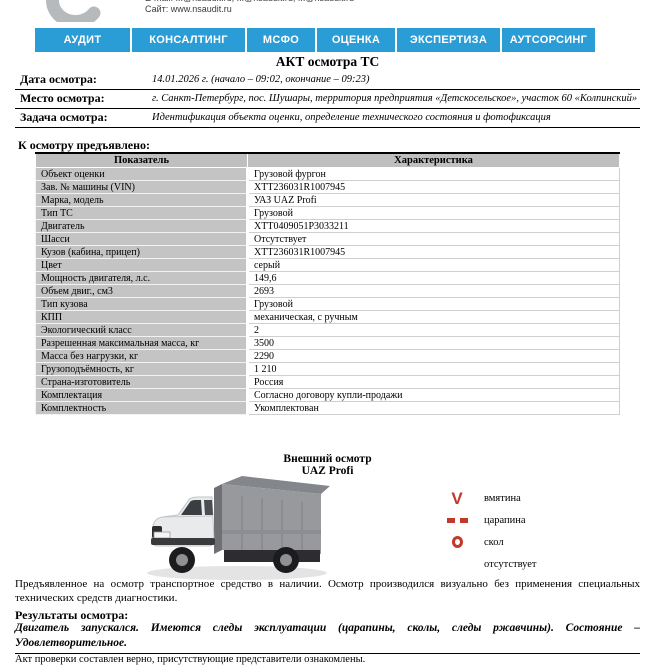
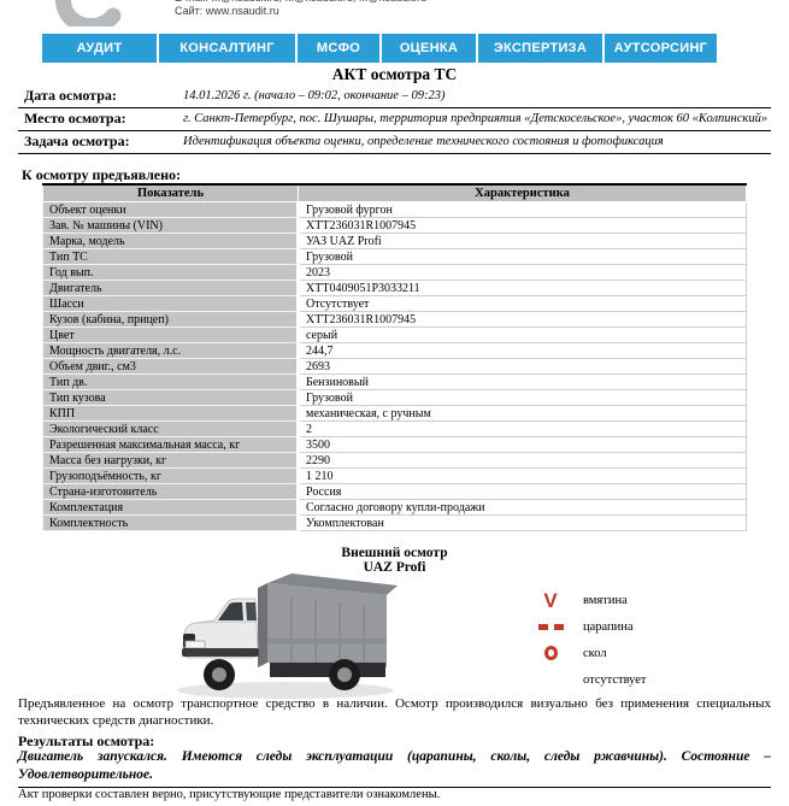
  Сайт: www.nsaudit.ru
  АУДИТ
  КОНСАЛТИНГ
  МСФО
  ОЦЕНКА
  ЭКСПЕРТИЗА
  АУТСОРСИНГ
  АКТ осмотра ТС
  Дата осмотра:
  14.01.2026 г. (начало – 09:02, окончание – 09:23)
  Место осмотра:
  г. Санкт-Петербург, пос. Шушары, территория предприятия «Детскосельское», участок 60 «Колпинский»
  Задача осмотра:
  Идентификация объекта оценки, определение технического состояния и фотофиксация
  К осмотру предъявлено:
  Показатель	Характеристика
  Объект оценки	Грузовой фургон
  Зав. № машины (VIN)	XTT236031R1007945
  Марка, модель	УАЗ UAZ Profi
  Тип ТС	Грузовой
+ Год вып.	2023
  Двигатель	XTT0409051P3033211
  Шасси	Отсутствует
  Кузов (кабина, прицеп)	XTT236031R1007945
  Цвет	серый
- Мощность двигателя, л.с.	149,6
+ Мощность двигателя, л.с.	244,7
  Объем двиг., см3	2693
+ Тип дв.	Бензиновый
  Тип кузова	Грузовой
  КПП	механическая, с ручным
  Экологический класс	2
  Разрешенная максимальная масса, кг	3500
  Масса без нагрузки, кг	2290
  Грузоподъёмность, кг	1 210
  Страна-изготовитель	Россия
  Комплектация	Согласно договору купли-продажи
  Комплектность	Укомплектован
  Внешний осмотр
  UAZ Profi
  V
  вмятина
  царапина
  скол
  отсутствует
  Предъявленное на осмотр транспортное средство в наличии. Осмотр производился визуально без применения специальных технических средств диагностики.
  Результаты осмотра:
  Двигатель запускался. Имеются следы эксплуатации (царапины, сколы, следы ржавчины). Состояние – Удовлетворительное.
  Акт проверки составлен верно, присутствующие представители ознакомлены.
